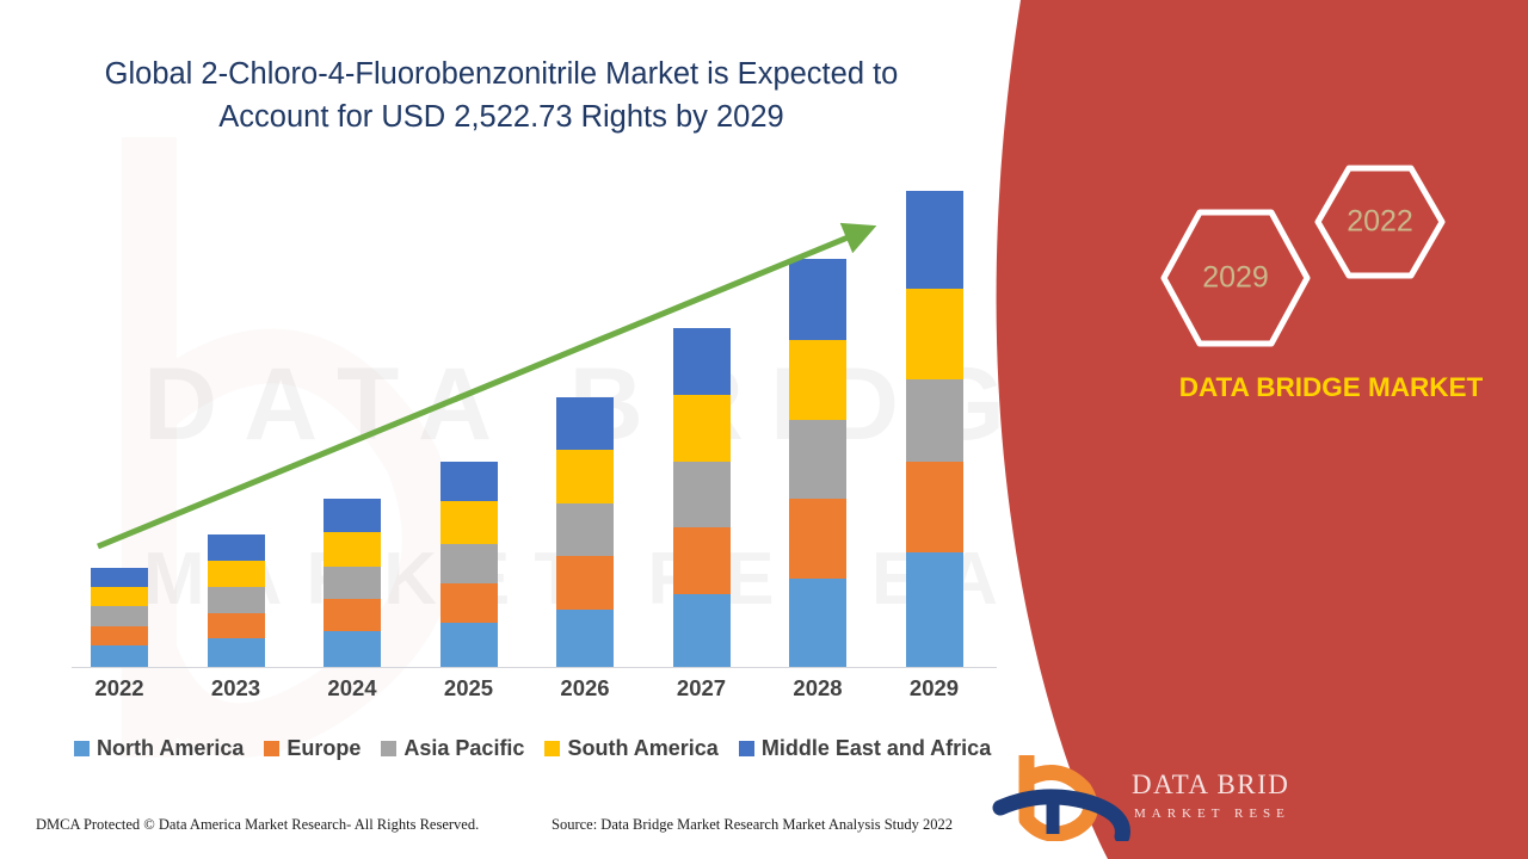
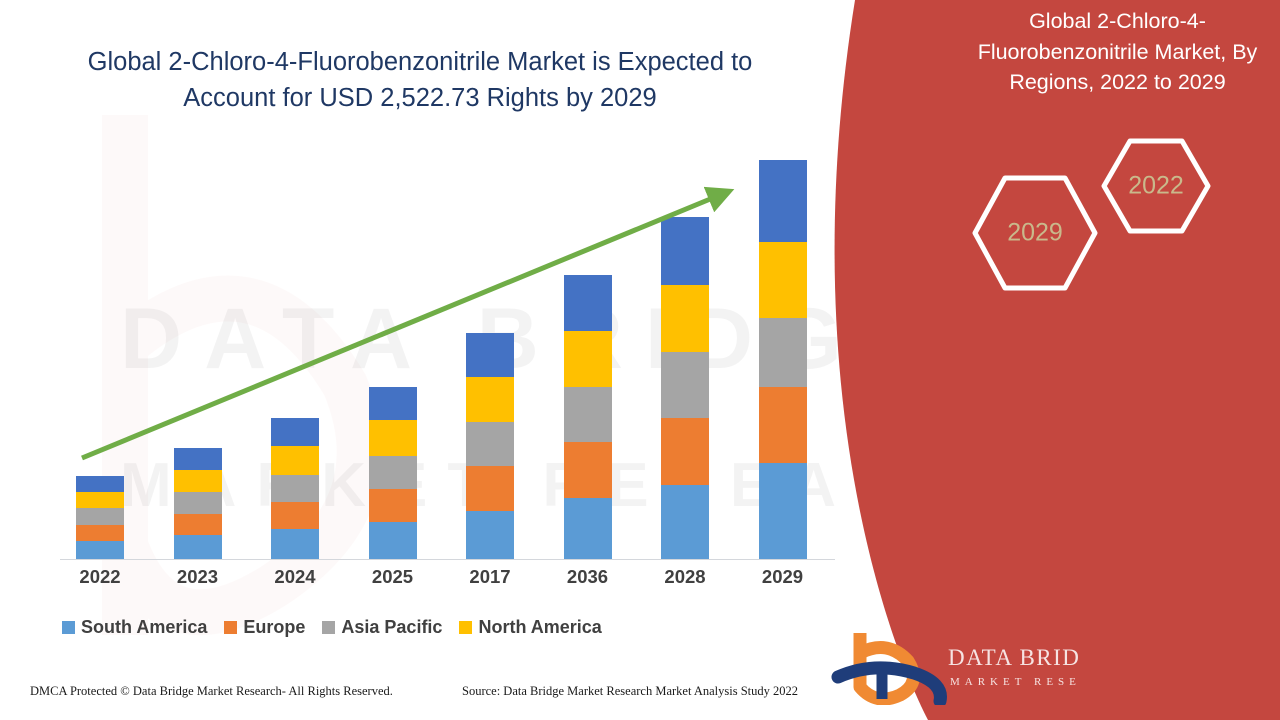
  DATA BDG
  Global 2-Chloro-4-Fluorobenzonitrile Market is Expected to Account for USD 2,522.73 Rights by 2029
  2022
  2023
  2024
  2025
- 2026
+ 2017
- 2027
+ 2036
  2028
  2029
- North America
+ South America
  Europe
  Asia Pacific
- South America
+ North America
- Middle East and Africa
- DMCA Protected © Data America Market Research- All Rights Reserved.
+ DMCA Protected © Data Bridge Market Research- All Rights Reserved.
  Source: Data Bridge Market Research Market Analysis Study 2022
+ Global 2-Chloro-4-Fluorobenzonitrile Market, By Regions, 2022 to 2029
  2022
  2029
- DATA BRIDGE MARKET
  DATA BRID
  MARKET RESE
